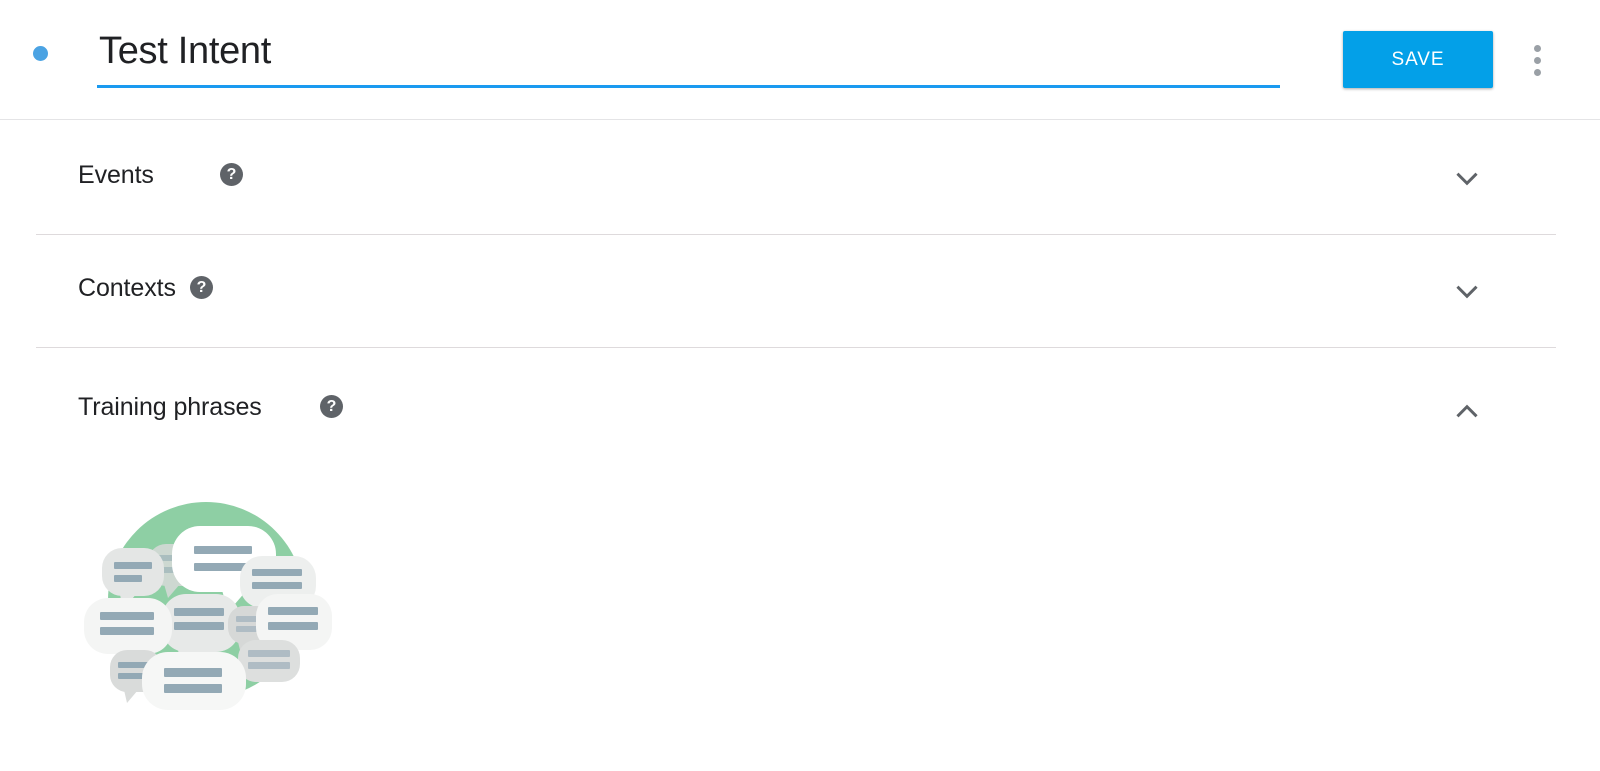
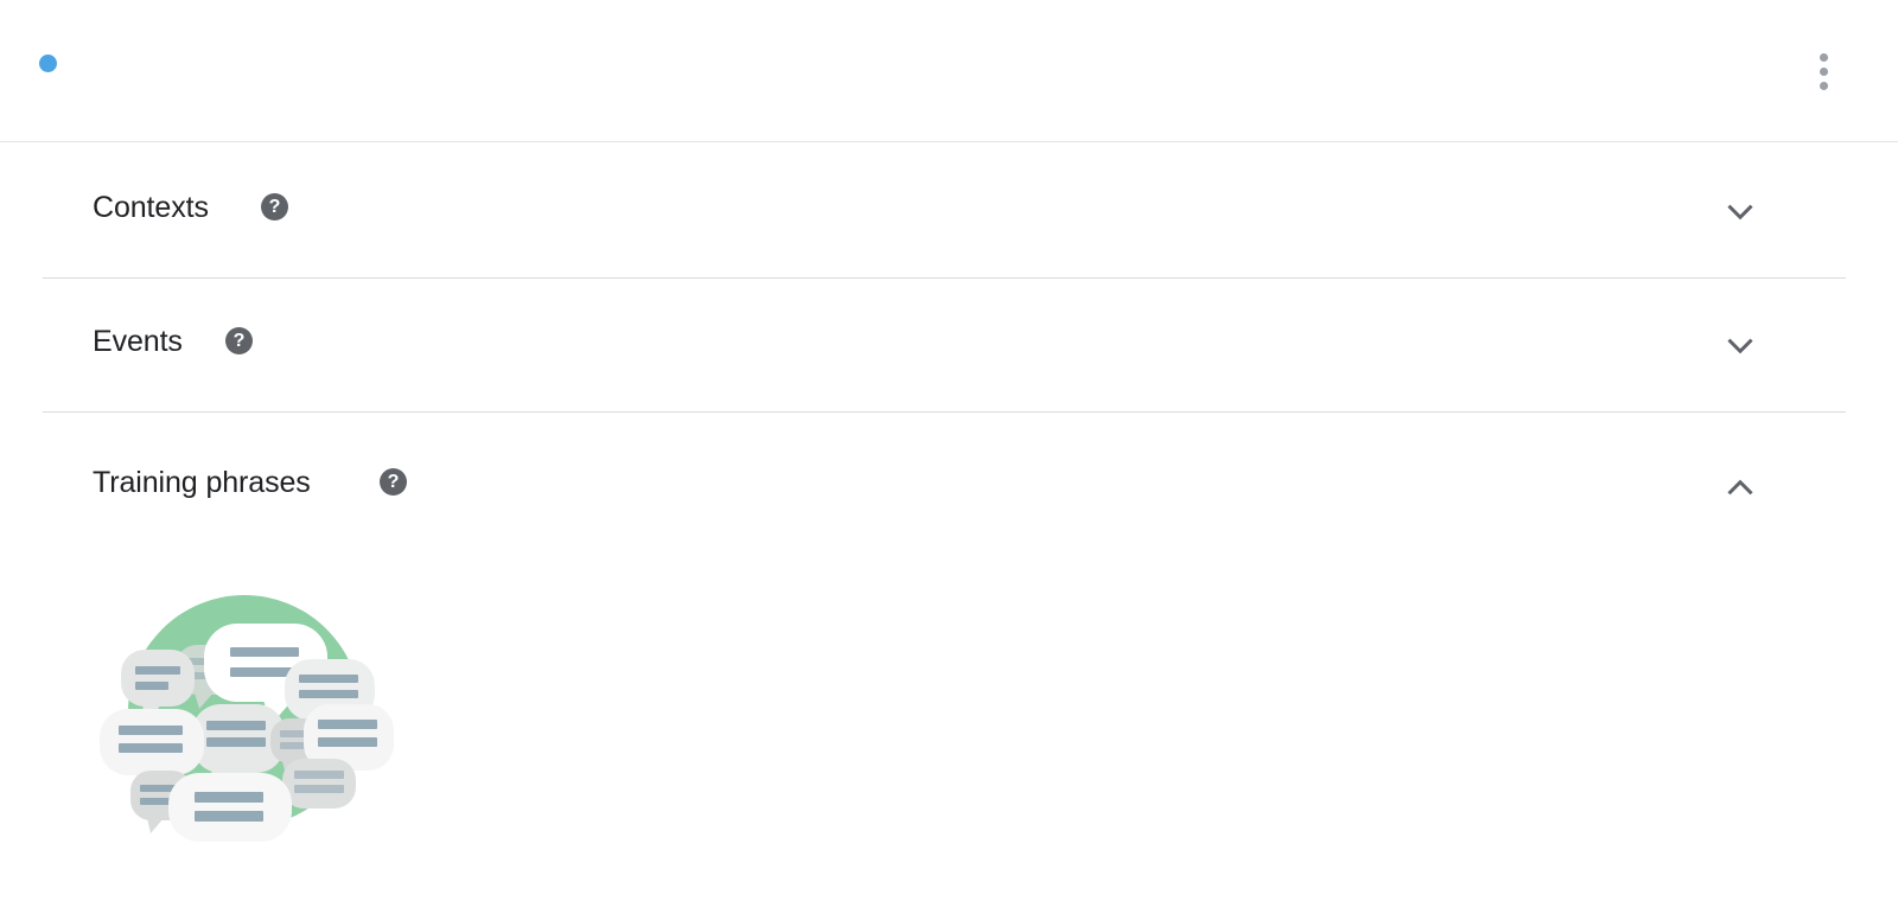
- Test Intent
- SAVE
- Events
+ Contexts
  ?
- Contexts
+ Events
  ?
  Training phrases
  ?
